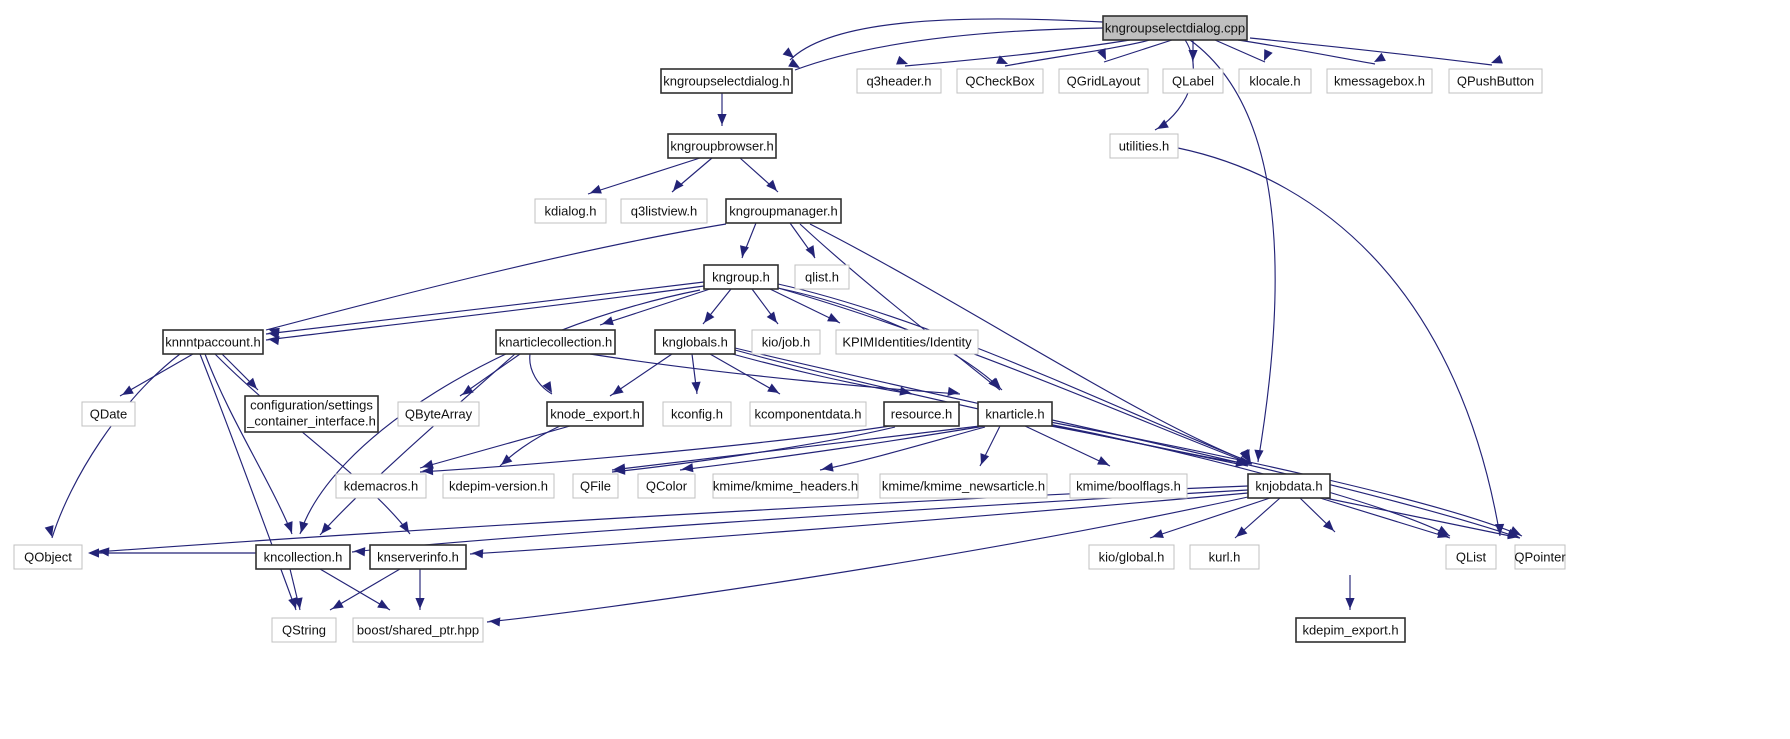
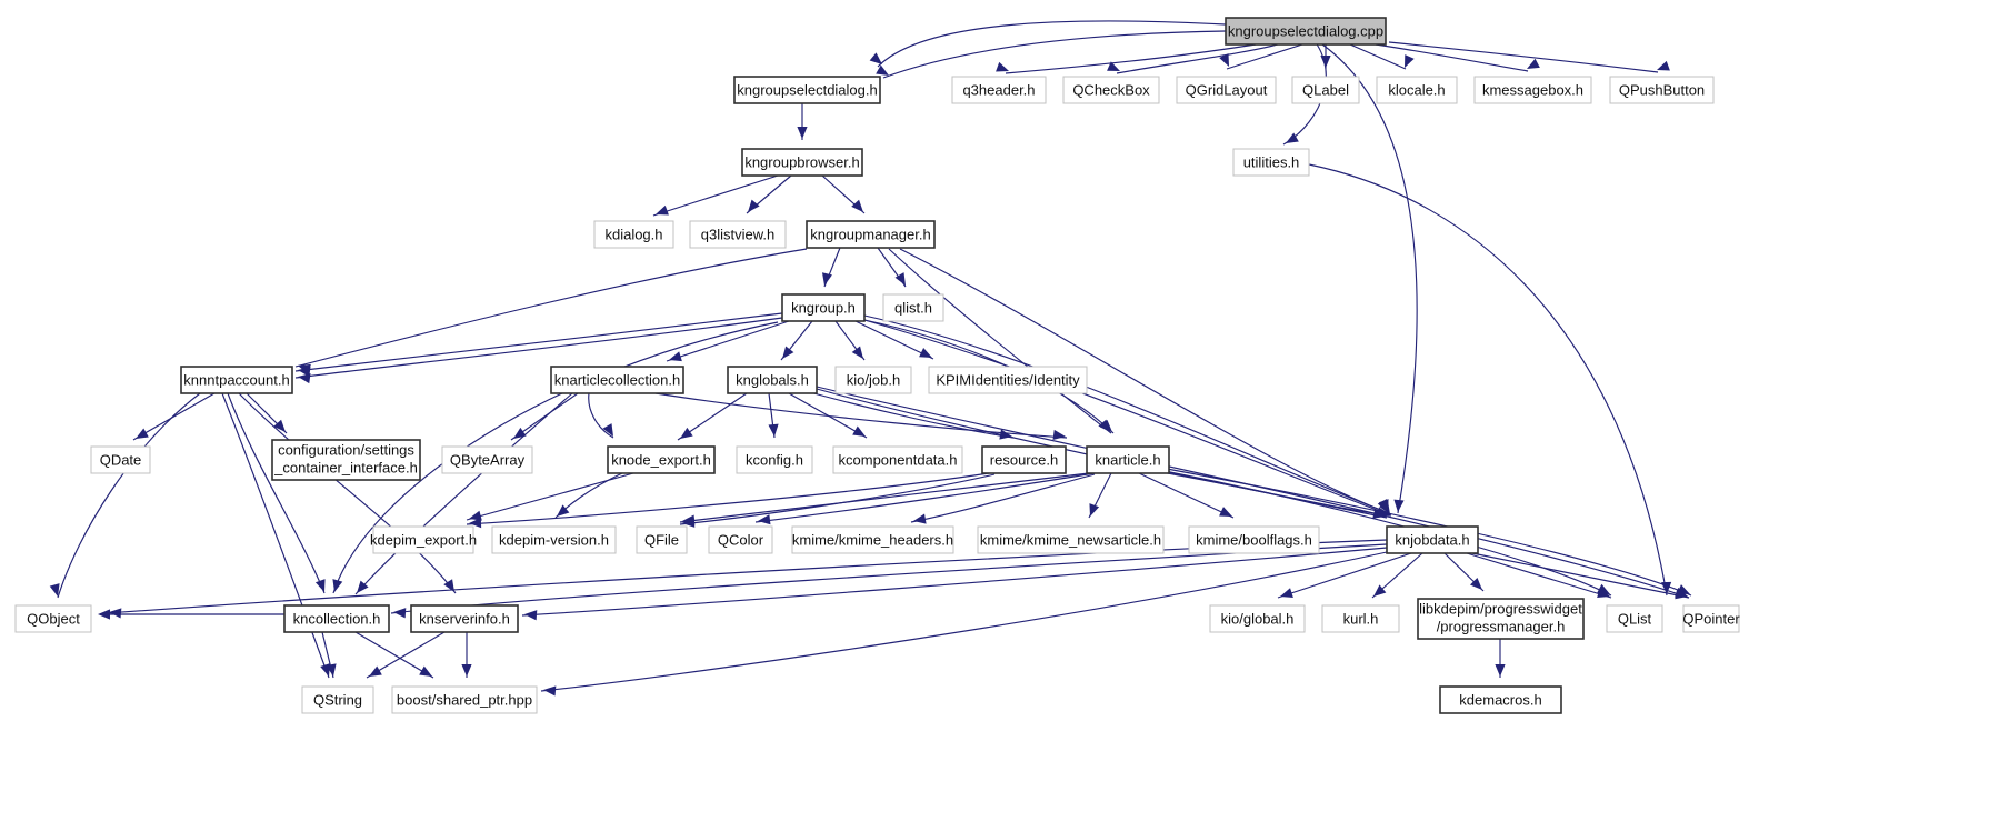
  kngroupselectdialog.cpp
  kngroupselectdialog.h
  q3header.h
  QCheckBox
  QGridLayout
  QLabel
  klocale.h
  kmessagebox.h
  QPushButton
  utilities.h
  kngroupbrowser.h
  kdialog.h
  q3listview.h
  kngroupmanager.h
  kngroup.h
  qlist.h
  knnntpaccount.h
  knarticlecollection.h
  knglobals.h
  kio/job.h
  KPIMIdentities/Identity
  QDate
  configuration/settings
  _container_interface.h
  QByteArray
  knode_export.h
  kconfig.h
  kcomponentdata.h
  resource.h
  knarticle.h
- kdemacros.h
+ kdepim_export.h
  kdepim-version.h
  QFile
  QColor
  kmime/kmime_headers.h
  kmime/kmime_newsarticle.h
  kmime/boolflags.h
  knjobdata.h
  QObject
  kncollection.h
  knserverinfo.h
  kio/global.h
  kurl.h
+ libkdepim/progresswidget
+ /progressmanager.h
  QList
  QPointer
  QString
  boost/shared_ptr.hpp
- kdepim_export.h
+ kdemacros.h
